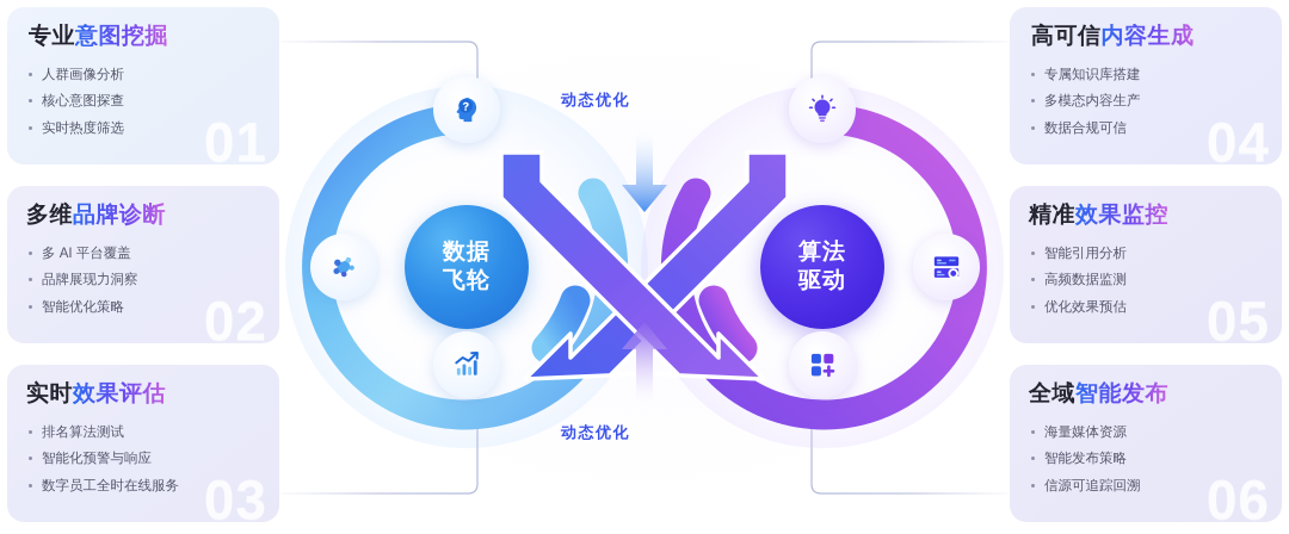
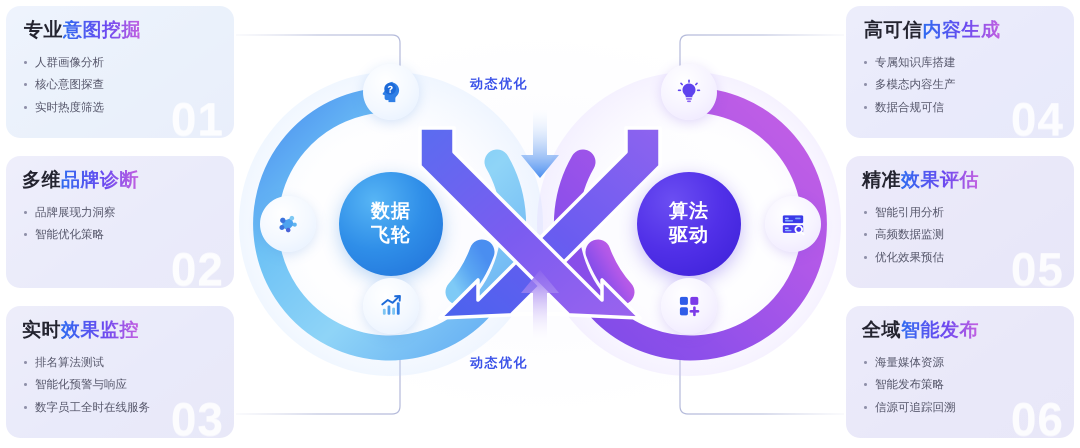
  专业意图挖掘
  人群画像分析
  核心意图探查
  实时热度筛选
  多维品牌诊断
- 多 AI 平台覆盖
  品牌展现力洞察
  智能优化策略
- 实时效果评估
+ 实时效果监控
  排名算法测试
  智能化预警与响应
  数字员工全时在线服务
  高可信内容生成
  专属知识库搭建
  多模态内容生产
  数据合规可信
  04
- 精准效果监控
+ 精准效果评估
  智能引用分析
  高频数据监测
  优化效果预估
  05
  全域智能发布
  海量媒体资源
  智能发布策略
  信源可追踪回溯
  06
  数据
  飞轮
  算法
  驱动
  动态优化
  动态优化
